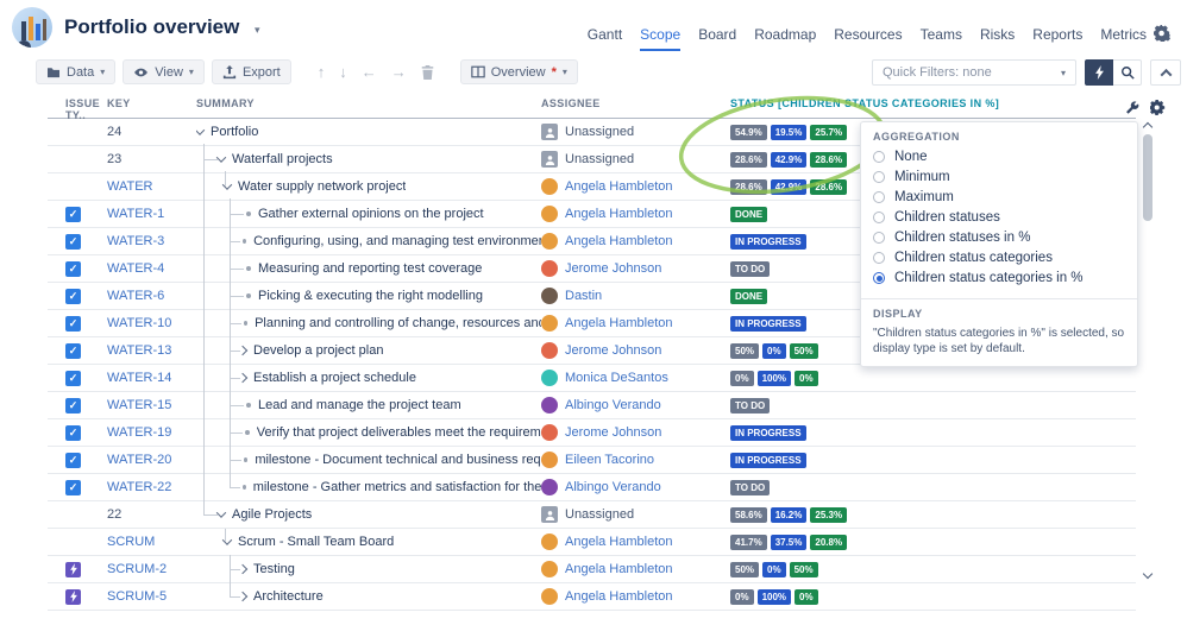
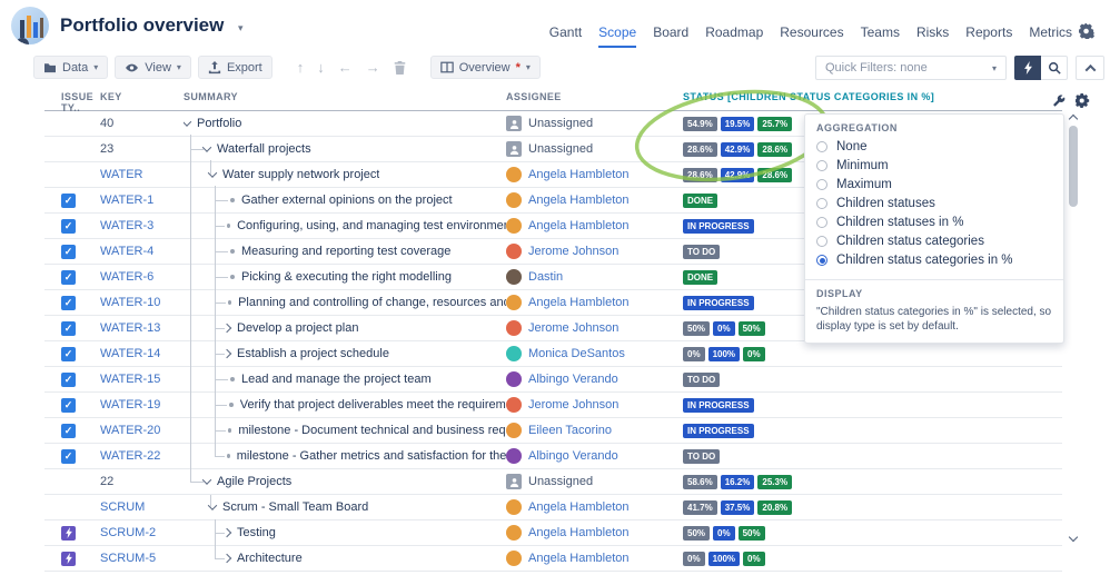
  ‹
  Portfolio overview
  ▾
  Gantt
  Scope
  Board
  Roadmap
  Resources
  Teams
  Risks
  Reports
  Metrics
  Data
  ▾
  View
  ▾
  Export
  ↑
  ↓
  ←
  →
  Overview
  *
  ▾
  Quick Filters: none
  ▾
  ISSUE TY..
  KEY
  SUMMARY
  ASSIGNEE
  STATUS [CHILDREN STATUS CATEGORIES IN %]
- 24
+ 40
  Portfolio
  Unassigned
  54.9%
  19.5%
  25.7%
  23
  Waterfall projects
  Unassigned
  28.6%
  42.9%
  28.6%
  WATER
  Water supply network project
  Angela Hambleton
  28.6%
  42.9%
  28.6%
  ✓
  WATER-1
  Gather external opinions on the project
  Angela Hambleton
  DONE
  ✓
  WATER-3
  Configuring, using, and managing test environme
  Angela Hambleton
  IN PROGRESS
  ✓
  WATER-4
  Measuring and reporting test coverage
  Jerome Johnson
  TO DO
  ✓
  WATER-6
  Picking & executing the right modelling
  Dastin
  DONE
  ✓
  WATER-10
  Planning and controlling of change, resources an
  Angela Hambleton
  IN PROGRESS
  ✓
  WATER-13
  Develop a project plan
  Jerome Johnson
  50%
  0%
  50%
  ✓
  WATER-14
  Establish a project schedule
  Monica DeSantos
  0%
  100%
  0%
  ✓
  WATER-15
  Lead and manage the project team
  Albingo Verando
  TO DO
  ✓
  WATER-19
  Verify that project deliverables meet the requirem
  Jerome Johnson
  IN PROGRESS
  ✓
  WATER-20
  milestone - Document technical and business req
  Eileen Tacorino
  IN PROGRESS
  ✓
  WATER-22
  milestone - Gather metrics and satisfaction for the
  Albingo Verando
  TO DO
  22
  Agile Projects
  Unassigned
  58.6%
  16.2%
  25.3%
  SCRUM
  Scrum - Small Team Board
  Angela Hambleton
  41.7%
  37.5%
  20.8%
  SCRUM-2
  Testing
  Angela Hambleton
  50%
  0%
  50%
  SCRUM-5
  Architecture
  Angela Hambleton
  0%
  100%
  0%
  AGGREGATION
  None
  Minimum
  Maximum
  Children statuses
  Children statuses in %
  Children status categories
  Children status categories in %
  DISPLAY
  "Children status categories in %" is selected, so display type is set by default.
